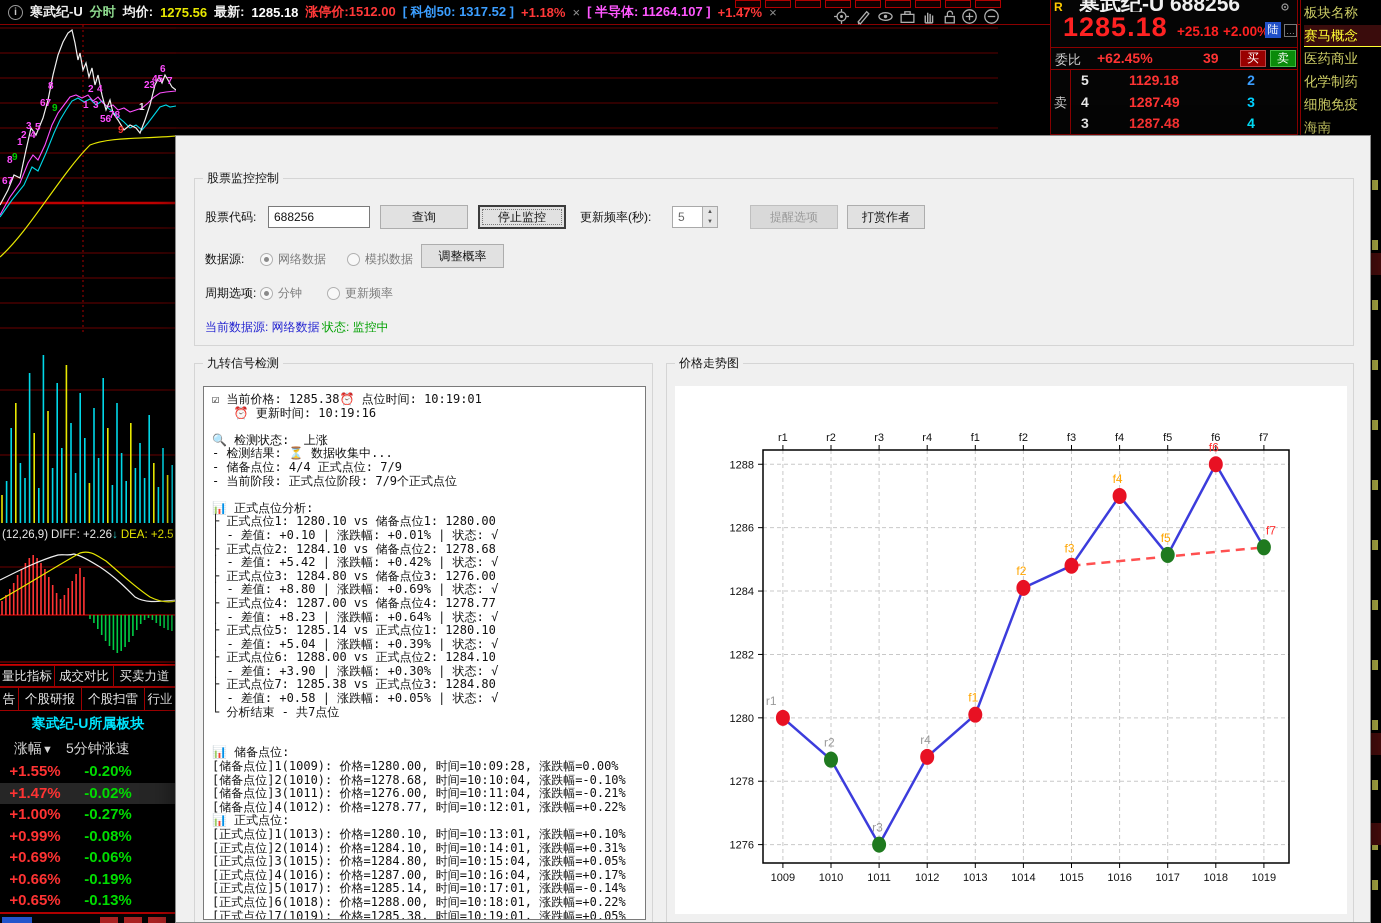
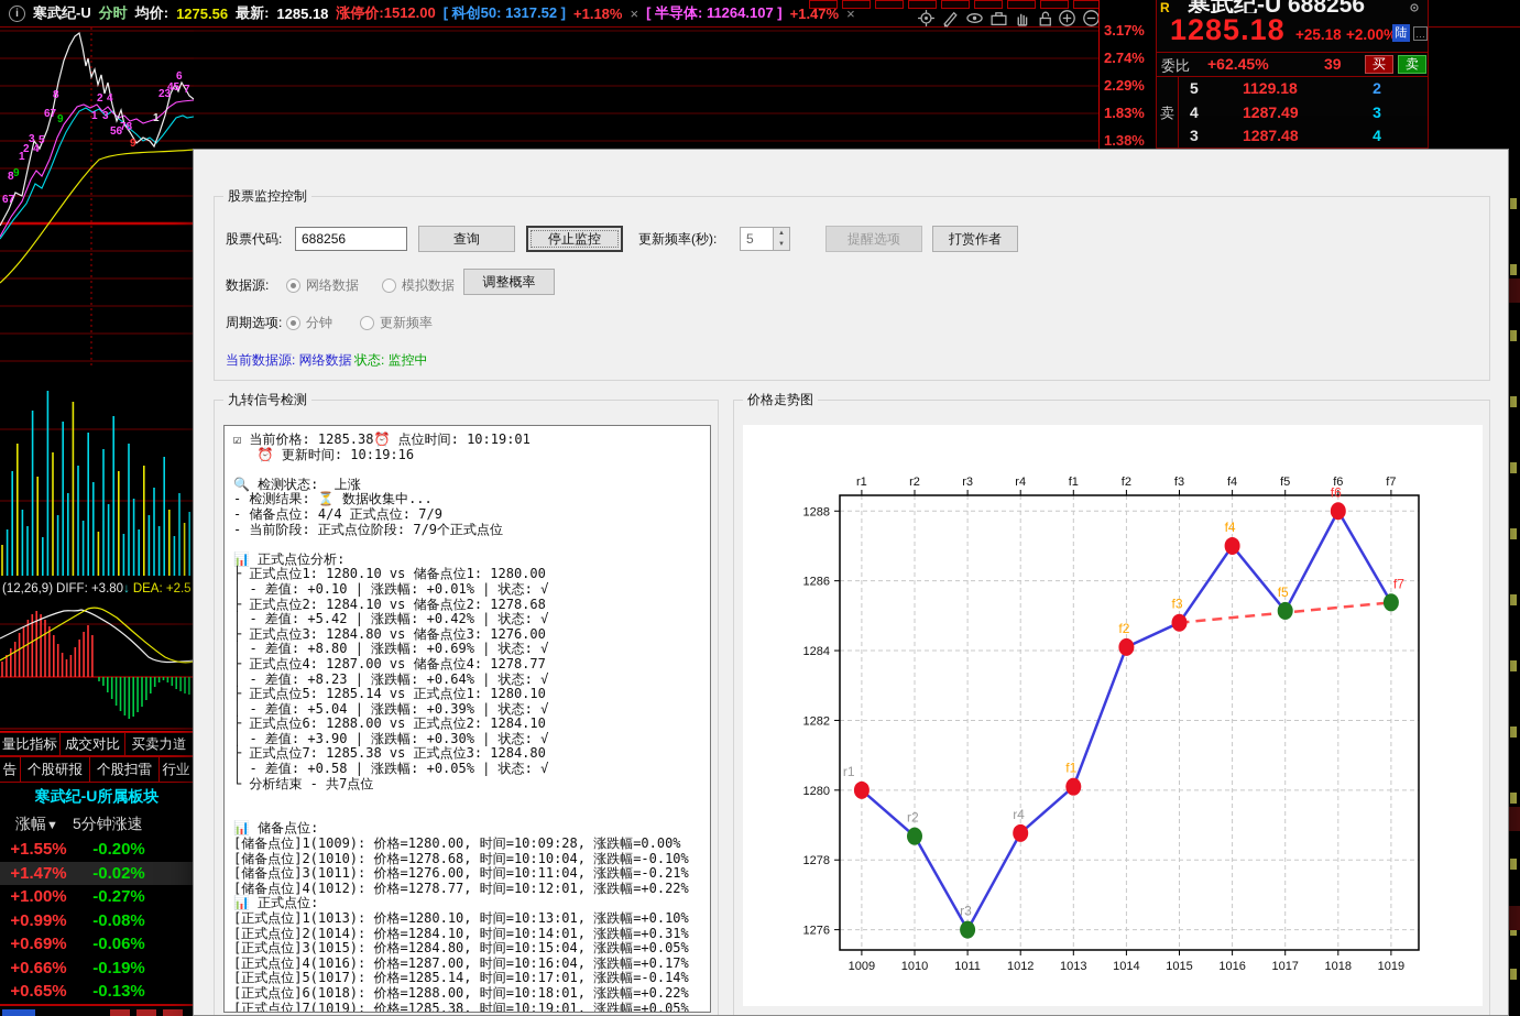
  i
  寒武纪-U
  分时
  均价:
  1275.56
  最新:
  1285.18
  涨停价:1512.00
  [ 科创50: 1317.52 ]
  +1.18%
  ×
  [ 半导体: 11264.107 ]
  +1.47%
  ×
  67
  8
  9
  1
  2
  3
  4
  5
  67
  9
  8
  1
  2
  3
  4
  56
  78
  9
  1
  23
  45
  6
  7
  (12,26,9)
- DIFF: +2.26
+ DIFF: +3.80
  ↓
  DEA: +2.5
  量比指标
  成交对比
  买卖力道
  告
  个股研报
  个股扫雷
  行业
  寒武纪-U所属板块
  涨幅▼
  5分钟涨速
  +1.55%
  -0.20%
  +1.47%
  -0.02%
  +1.00%
  -0.27%
  +0.99%
  -0.08%
  +0.69%
  -0.06%
  +0.66%
  -0.19%
  +0.65%
  -0.13%
+ 3.17%
+ 2.74%
+ 2.29%
+ 1.83%
+ 1.38%
  R
  寒武纪-U 688256
  1285.18
  +25.18
  +2.00%
  陆
  …
  委比
  +62.45%
  39
  买
  卖
  卖
  5
  1129.18
  2
  4
  1287.49
  3
  3
  1287.48
  4
- 板块名称
- 赛马概念
- 医药商业
- 化学制药
- 细胞免疫
- 海南
  股票监控控制
  股票代码:
  688256
  查询
  停止监控
  更新频率(秒):
  5
  提醒选项
  打赏作者
  数据源:
  网络数据
  模拟数据
  调整概率
  周期选项:
  分钟
  更新频率
  当前数据源: 网络数据
  状态: 监控中
  九转信号检测
  ☑ 当前价格: 1285.38⏰ 点位时间: 10:19:01
  ⏰ 更新时间: 10:19:16
  🔍 检测状态: 上涨
  - 检测结果: ⏳ 数据收集中...
  - 储备点位: 4/4 正式点位: 7/9
  - 当前阶段: 正式点位阶段: 7/9个正式点位
  📊 正式点位分析:
  ├ 正式点位1: 1280.10 vs 储备点位1: 1280.00
  │ - 差值: +0.10 | 涨跌幅: +0.01% | 状态: √
  ├ 正式点位2: 1284.10 vs 储备点位2: 1278.68
  │ - 差值: +5.42 | 涨跌幅: +0.42% | 状态: √
  ├ 正式点位3: 1284.80 vs 储备点位3: 1276.00
  │ - 差值: +8.80 | 涨跌幅: +0.69% | 状态: √
  ├ 正式点位4: 1287.00 vs 储备点位4: 1278.77
  │ - 差值: +8.23 | 涨跌幅: +0.64% | 状态: √
  ├ 正式点位5: 1285.14 vs 正式点位1: 1280.10
  │ - 差值: +5.04 | 涨跌幅: +0.39% | 状态: √
  ├ 正式点位6: 1288.00 vs 正式点位2: 1284.10
  │ - 差值: +3.90 | 涨跌幅: +0.30% | 状态: √
  ├ 正式点位7: 1285.38 vs 正式点位3: 1284.80
  │ - 差值: +0.58 | 涨跌幅: +0.05% | 状态: √
  └ 分析结束 - 共7点位
  📊 储备点位:
  [储备点位]1(1009): 价格=1280.00, 时间=10:09:28, 涨跌幅=0.00%
  [储备点位]2(1010): 价格=1278.68, 时间=10:10:04, 涨跌幅=-0.10%
  [储备点位]3(1011): 价格=1276.00, 时间=10:11:04, 涨跌幅=-0.21%
  [储备点位]4(1012): 价格=1278.77, 时间=10:12:01, 涨跌幅=+0.22%
  📊 正式点位:
  [正式点位]1(1013): 价格=1280.10, 时间=10:13:01, 涨跌幅=+0.10%
  [正式点位]2(1014): 价格=1284.10, 时间=10:14:01, 涨跌幅=+0.31%
  [正式点位]3(1015): 价格=1284.80, 时间=10:15:04, 涨跌幅=+0.05%
  [正式点位]4(1016): 价格=1287.00, 时间=10:16:04, 涨跌幅=+0.17%
  [正式点位]5(1017): 价格=1285.14, 时间=10:17:01, 涨跌幅=-0.14%
  [正式点位]6(1018): 价格=1288.00, 时间=10:18:01, 涨跌幅=+0.22%
  [正式点位]7(1019): 价格=1285.38, 时间=10:19:01, 涨跌幅=+0.05%
  价格走势图
  1009
  r1
  1010
  r2
  1011
  r3
  1012
  r4
  1013
  f1
  1014
  f2
  1015
  f3
  1016
  f4
  1017
  f5
  1018
  f6
  1019
  f7
  1276
  1278
  1280
  1282
  1284
  1286
  1288
  r1
  r2
  r3
  r4
  f1
  f2
  f3
  f4
  f5
  f6
  f7
